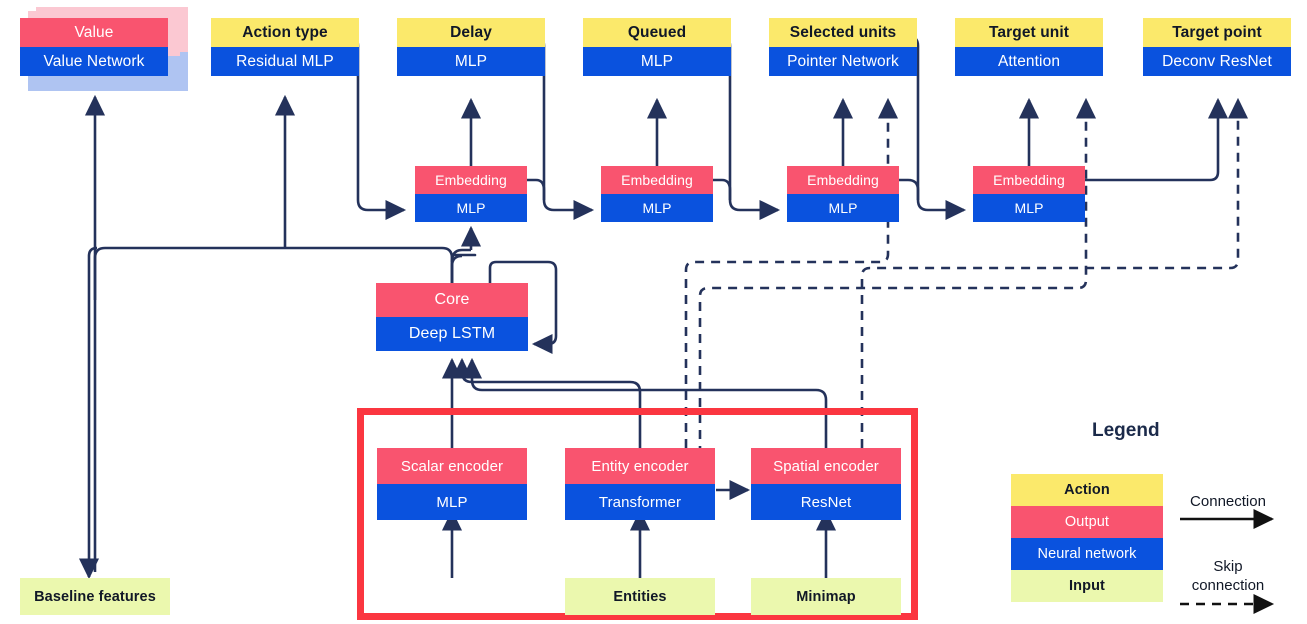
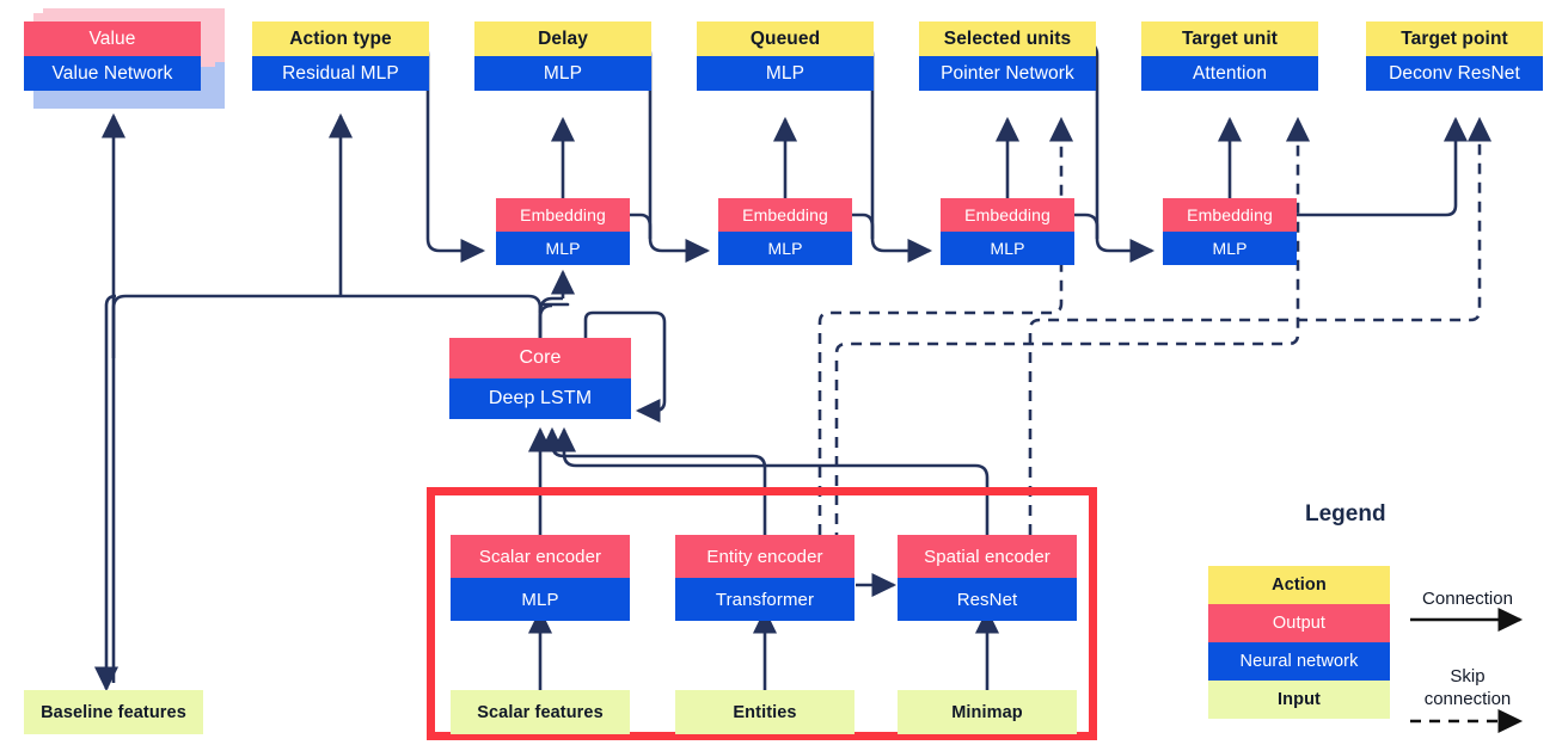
  Value
  Value Network
  Action type
  Residual MLP
  Delay
  MLP
  Queued
  MLP
  Selected units
  Pointer Network
  Target unit
  Attention
  Target point
  Deconv ResNet
  Embedding
  MLP
  Embedding
  MLP
  Embedding
  MLP
  Embedding
  MLP
  Core
  Deep LSTM
  Scalar encoder
  MLP
  Entity encoder
  Transformer
  Spatial encoder
  ResNet
  Baseline features
+ Scalar features
  Entities
  Minimap
  Legend
  Action
  Output
  Neural network
  Input
  Connection
  Skip
  connection
